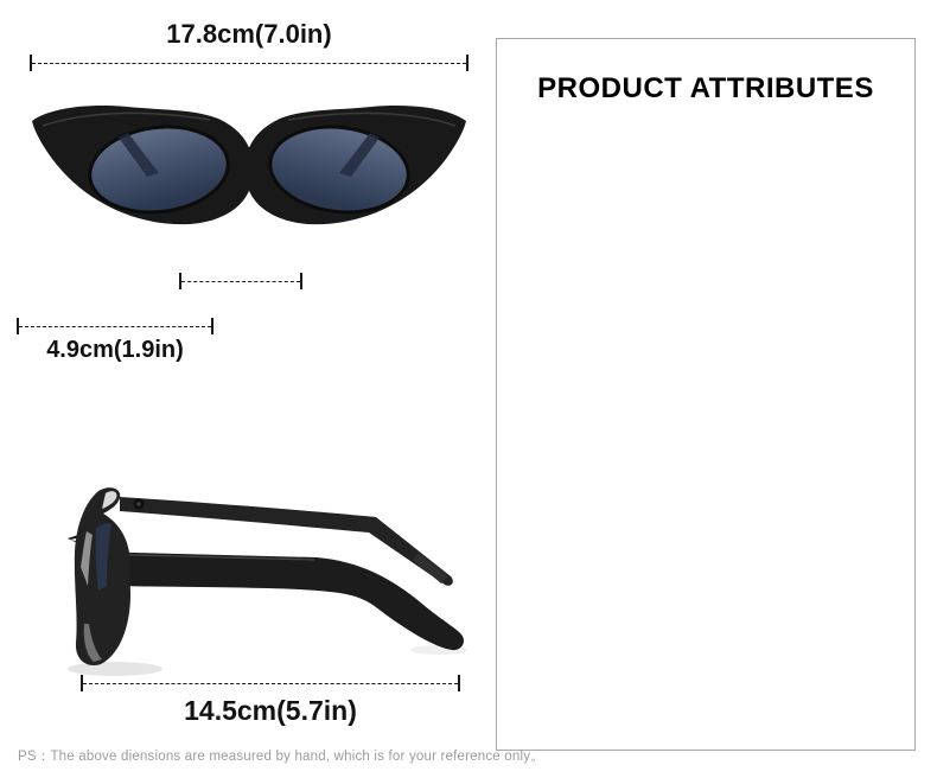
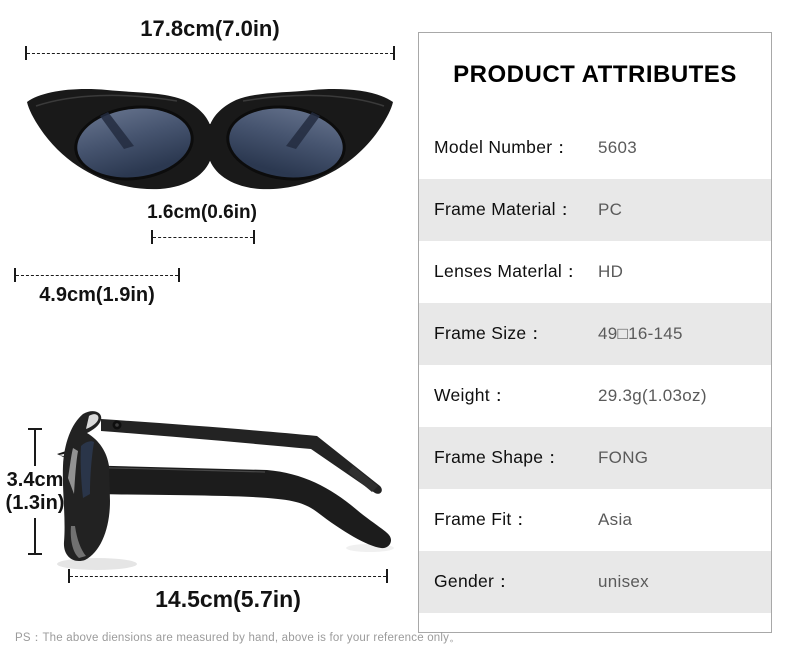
  17.8cm(7.0in)
+ 1.6cm(0.6in)
  4.9cm(1.9in)
+ 3.4cm
+ (1.3in)
  14.5cm(5.7in)
  PRODUCT ATTRIBUTES
+ Model Number：
+ 5603
+ Frame Material：
+ PC
+ Lenses Materlal：
+ HD
+ Frame Size：
+ 49□16-145
+ Weight：
+ 29.3g(1.03oz)
+ Frame Shape：
+ FONG
+ Frame Fit：
+ Asia
+ Gender：
+ unisex
- PS：The above diensions are measured by hand, which is for your reference only。
+ PS：The above diensions are measured by hand, above is for your reference only。
